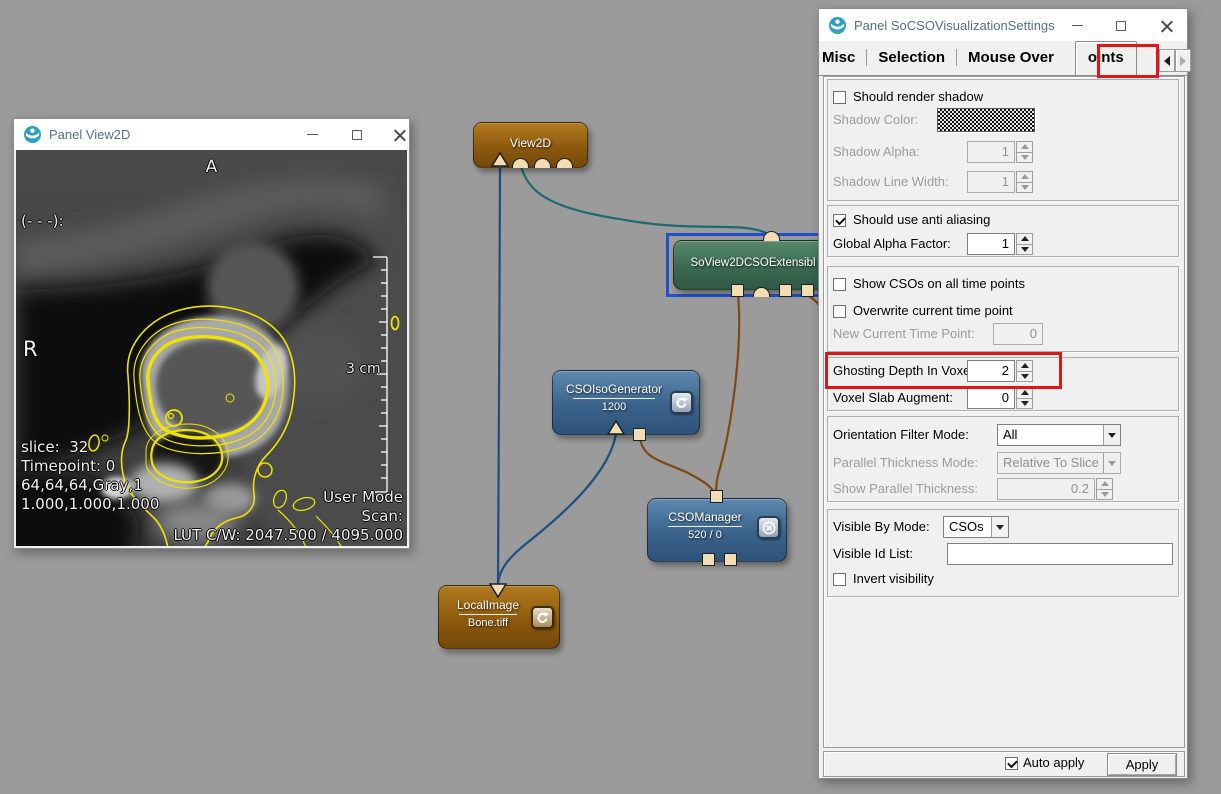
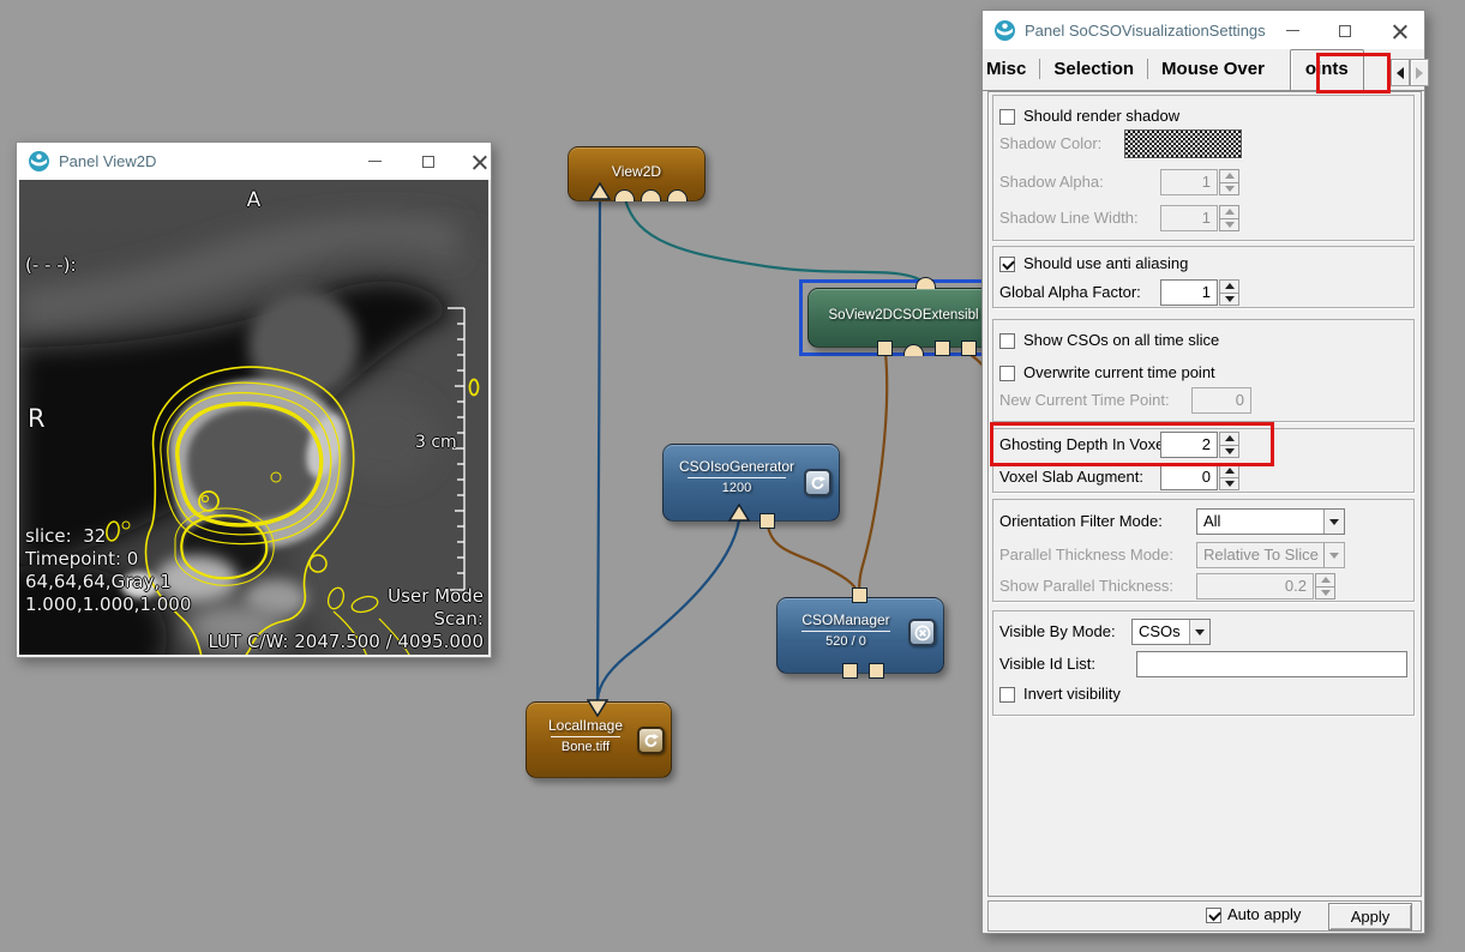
  View2D
  SoView2DCSOExtensibl
  CSOIsoGenerator
  1200
  CSOManager
  520 / 0
  LocalImage
  Bone.tiff
  Panel View2D
  A
  (- - -):
  R
  3 cm
  slice: 32
  Timepoint: 0
  64,64,64,Gray,1
  1.000,1.000,1.000
  User Mode
  Scan:
  LUT C/W: 2047.500 / 4095.000
  Panel SoCSOVisualizationSettings
  Misc
  Selection
  Mouse Over
  oints
  Should render shadow
  Shadow Color:
  Shadow Alpha:
  1
  Shadow Line Width:
  1
  Should use anti aliasing
  Global Alpha Factor:
  1
- Show CSOs on all time points
+ Show CSOs on all time slice
  Overwrite current time point
  New Current Time Point:
  0
  Ghosting Depth In Vox
  2
  Voxel Slab Augment:
  0
  Orientation Filter Mode:
  All
  Parallel Thickness Mode:
  Relative To Slice
  Show Parallel Thickness:
  0.2
  Visible By Mode:
  CSOs
  Visible Id List:
  Invert visibility
  Auto apply
  Apply
